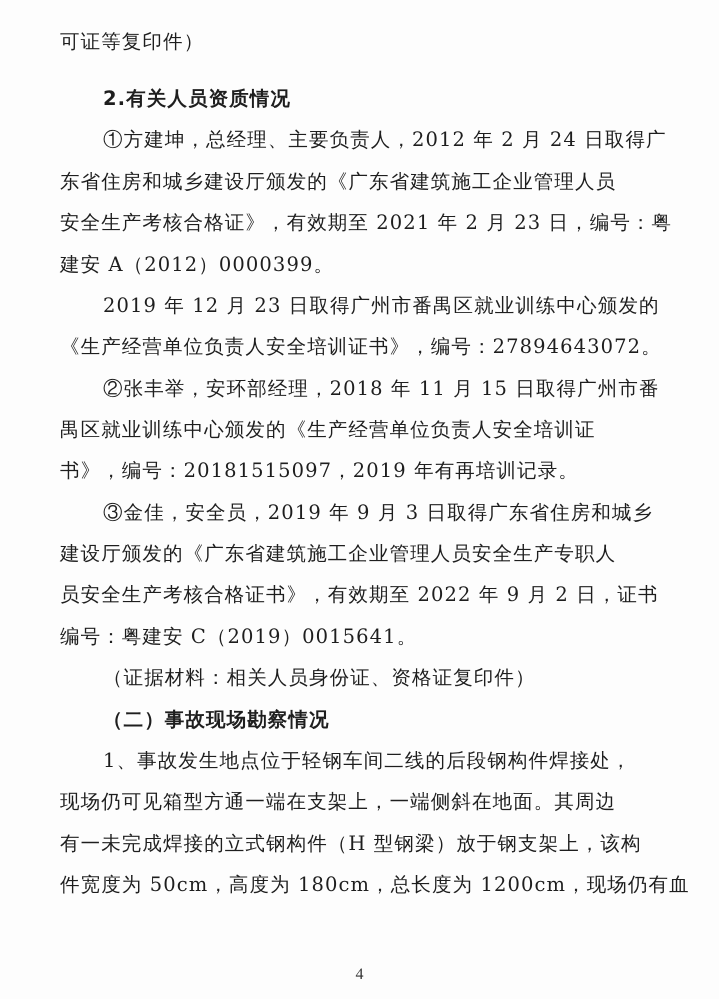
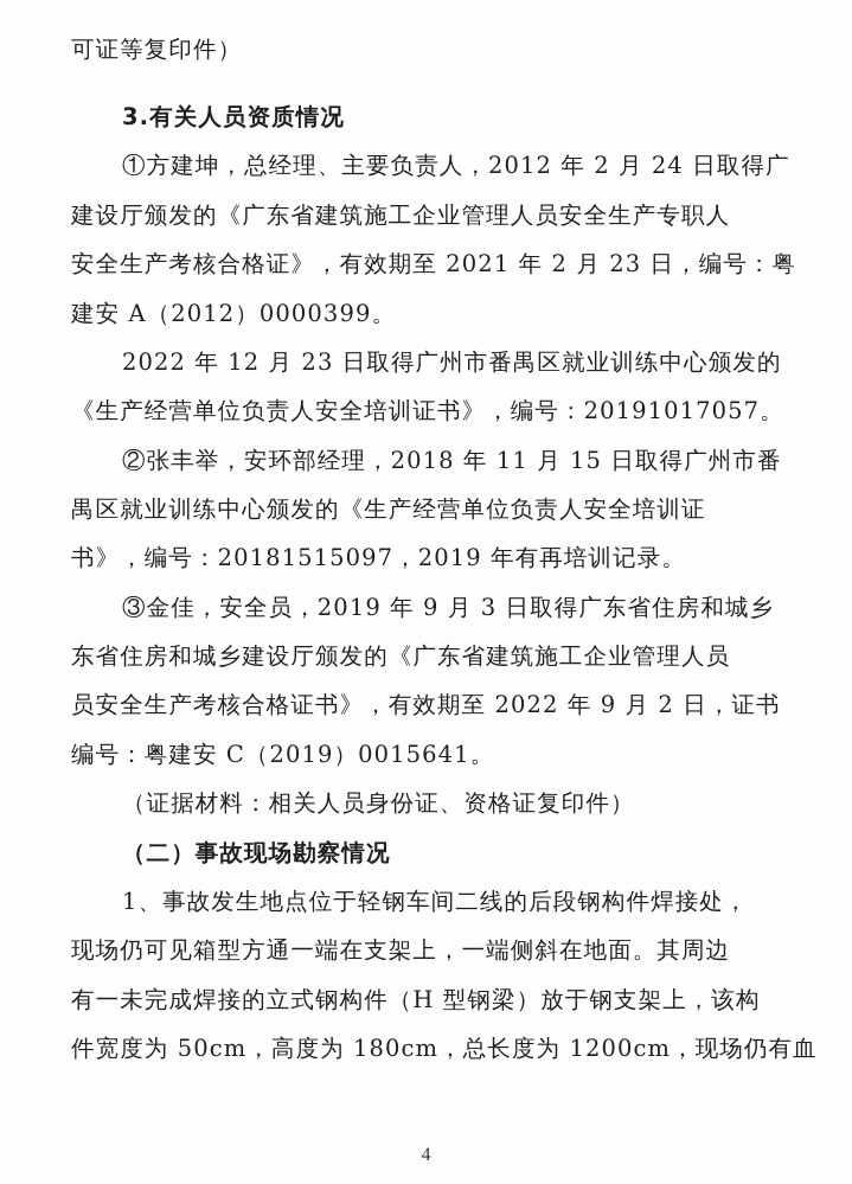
  可证等复印件）
- 2.有关人员资质情况
+ 3.有关人员资质情况
  ①方建坤，总经理、主要负责人，2012 年 2 月 24 日取得广
- 东省住房和城乡建设厅颁发的《广东省建筑施工企业管理人员
+ 建设厅颁发的《广东省建筑施工企业管理人员安全生产专职人
  安全生产考核合格证》，有效期至 2021 年 2 月 23 日，编号：粤
  建安 A（2012）0000399。
- 2019 年 12 月 23 日取得广州市番禺区就业训练中心颁发的
+ 2022 年 12 月 23 日取得广州市番禺区就业训练中心颁发的
- 《生产经营单位负责人安全培训证书》，编号：27894643072。
+ 《生产经营单位负责人安全培训证书》，编号：20191017057。
  ②张丰举，安环部经理，2018 年 11 月 15 日取得广州市番
  禺区就业训练中心颁发的《生产经营单位负责人安全培训证
  书》，编号：20181515097，2019 年有再培训记录。
  ③金佳，安全员，2019 年 9 月 3 日取得广东省住房和城乡
- 建设厅颁发的《广东省建筑施工企业管理人员安全生产专职人
+ 东省住房和城乡建设厅颁发的《广东省建筑施工企业管理人员
  员安全生产考核合格证书》，有效期至 2022 年 9 月 2 日，证书
  编号：粤建安 C（2019）0015641。
  （证据材料：相关人员身份证、资格证复印件）
  （二）事故现场勘察情况
  1、事故发生地点位于轻钢车间二线的后段钢构件焊接处，
  现场仍可见箱型方通一端在支架上，一端侧斜在地面。其周边
  有一未完成焊接的立式钢构件（H 型钢梁）放于钢支架上，该构
  件宽度为 50cm，高度为 180cm，总长度为 1200cm，现场仍有血
  4
